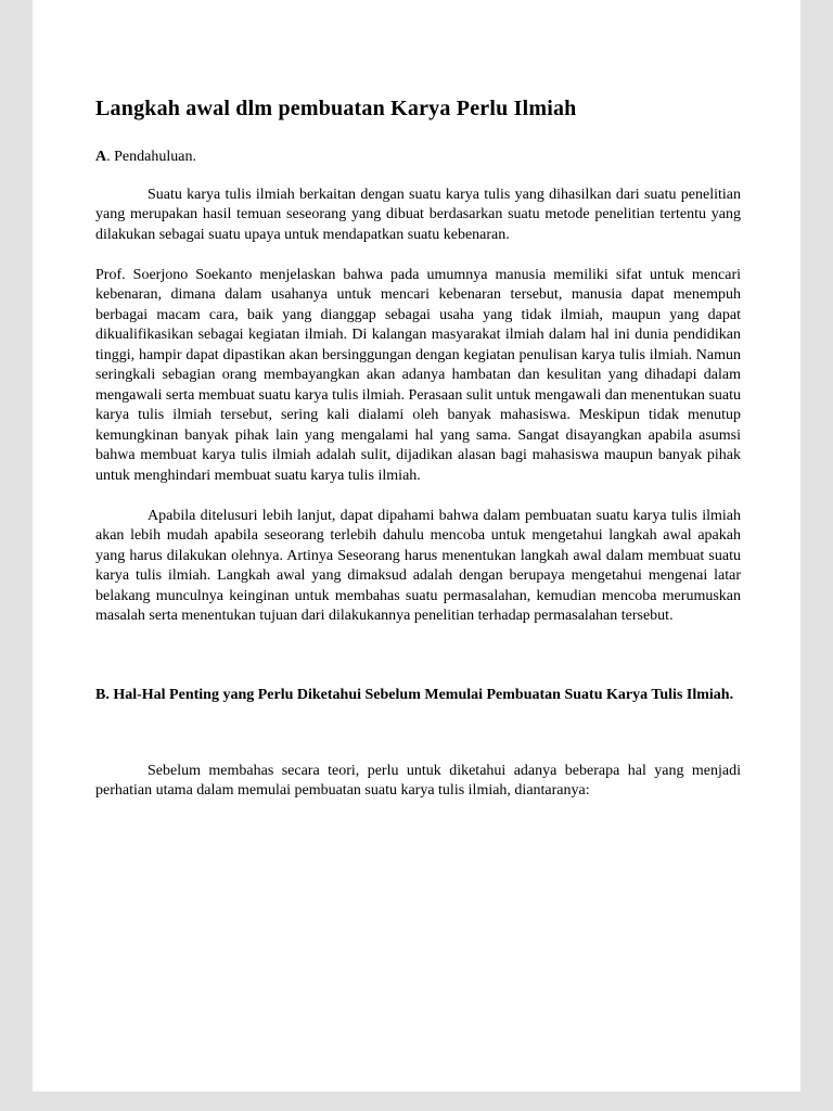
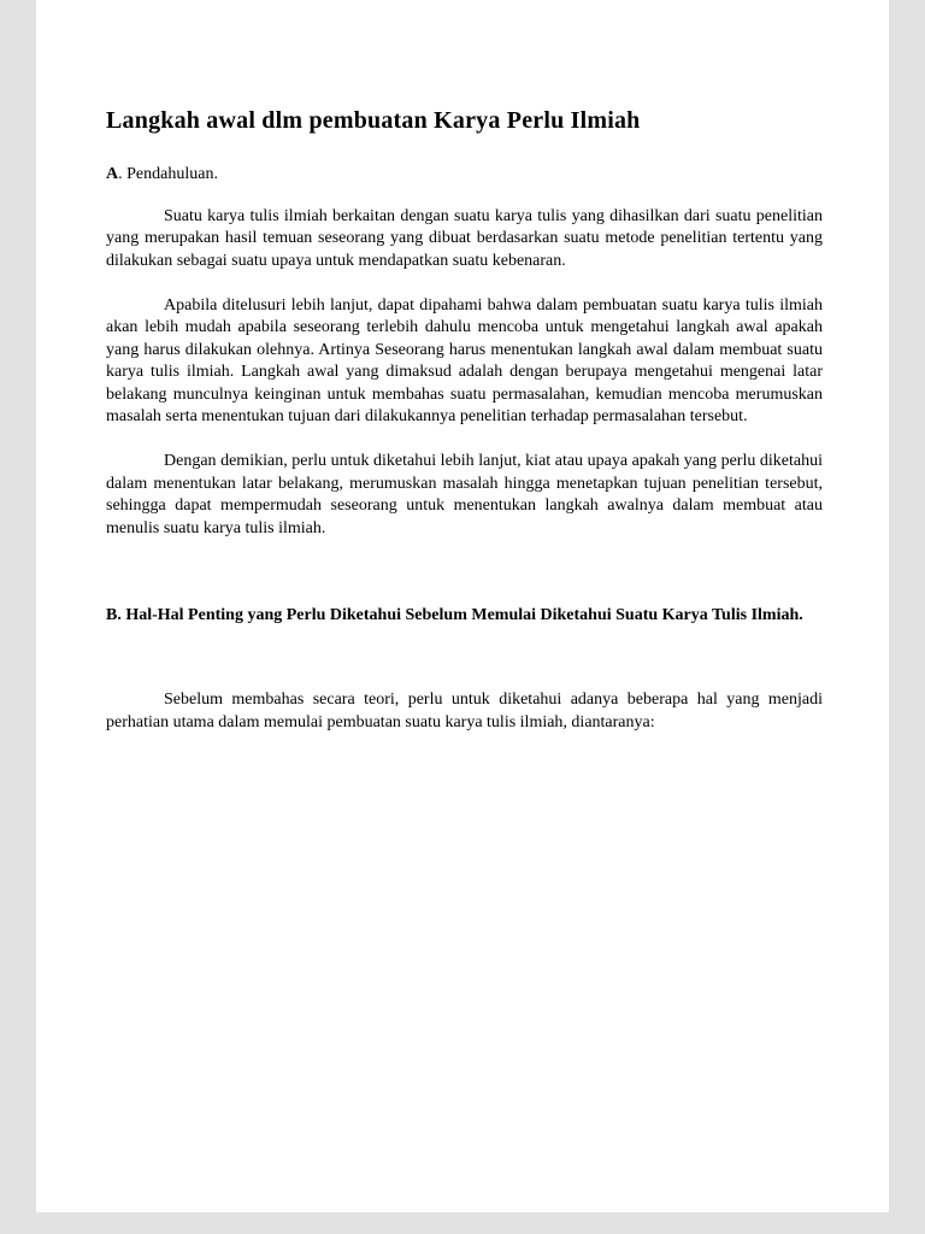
  Langkah awal dlm pembuatan Karya Perlu Ilmiah
  A. Pendahuluan.
  Suatu karya tulis ilmiah berkaitan dengan suatu karya tulis yang dihasilkan dari suatu penelitian yang merupakan hasil temuan seseorang yang dibuat berdasarkan suatu metode penelitian tertentu yang dilakukan sebagai suatu upaya untuk mendapatkan suatu kebenaran.
- Prof. Soerjono Soekanto menjelaskan bahwa pada umumnya manusia memiliki sifat untuk mencari kebenaran, dimana dalam usahanya untuk mencari kebenaran tersebut, manusia dapat menempuh berbagai macam cara, baik yang dianggap sebagai usaha yang tidak ilmiah, maupun yang dapat dikualifikasikan sebagai kegiatan ilmiah. Di kalangan masyarakat ilmiah dalam hal ini dunia pendidikan tinggi, hampir dapat dipastikan akan bersinggungan dengan kegiatan penulisan karya tulis ilmiah. Namun seringkali sebagian orang membayangkan akan adanya hambatan dan kesulitan yang dihadapi dalam mengawali serta membuat suatu karya tulis ilmiah. Perasaan sulit untuk mengawali dan menentukan suatu karya tulis ilmiah tersebut, sering kali dialami oleh banyak mahasiswa. Meskipun tidak menutup kemungkinan banyak pihak lain yang mengalami hal yang sama. Sangat disayangkan apabila asumsi bahwa membuat karya tulis ilmiah adalah sulit, dijadikan alasan bagi mahasiswa maupun banyak pihak untuk menghindari membuat suatu karya tulis ilmiah.
  Apabila ditelusuri lebih lanjut, dapat dipahami bahwa dalam pembuatan suatu karya tulis ilmiah akan lebih mudah apabila seseorang terlebih dahulu mencoba untuk mengetahui langkah awal apakah yang harus dilakukan olehnya. Artinya Seseorang harus menentukan langkah awal dalam membuat suatu karya tulis ilmiah. Langkah awal yang dimaksud adalah dengan berupaya mengetahui mengenai latar belakang munculnya keinginan untuk membahas suatu permasalahan, kemudian mencoba merumuskan masalah serta menentukan tujuan dari dilakukannya penelitian terhadap permasalahan tersebut.
+ Dengan demikian, perlu untuk diketahui lebih lanjut, kiat atau upaya apakah yang perlu diketahui dalam menentukan latar belakang, merumuskan masalah hingga menetapkan tujuan penelitian tersebut, sehingga dapat mempermudah seseorang untuk menentukan langkah awalnya dalam membuat atau menulis suatu karya tulis ilmiah.
- B. Hal-Hal Penting yang Perlu Diketahui Sebelum Memulai Pembuatan Suatu Karya Tulis Ilmiah.
+ B. Hal-Hal Penting yang Perlu Diketahui Sebelum Memulai Diketahui Suatu Karya Tulis Ilmiah.
  Sebelum membahas secara teori, perlu untuk diketahui adanya beberapa hal yang menjadi perhatian utama dalam memulai pembuatan suatu karya tulis ilmiah, diantaranya:
